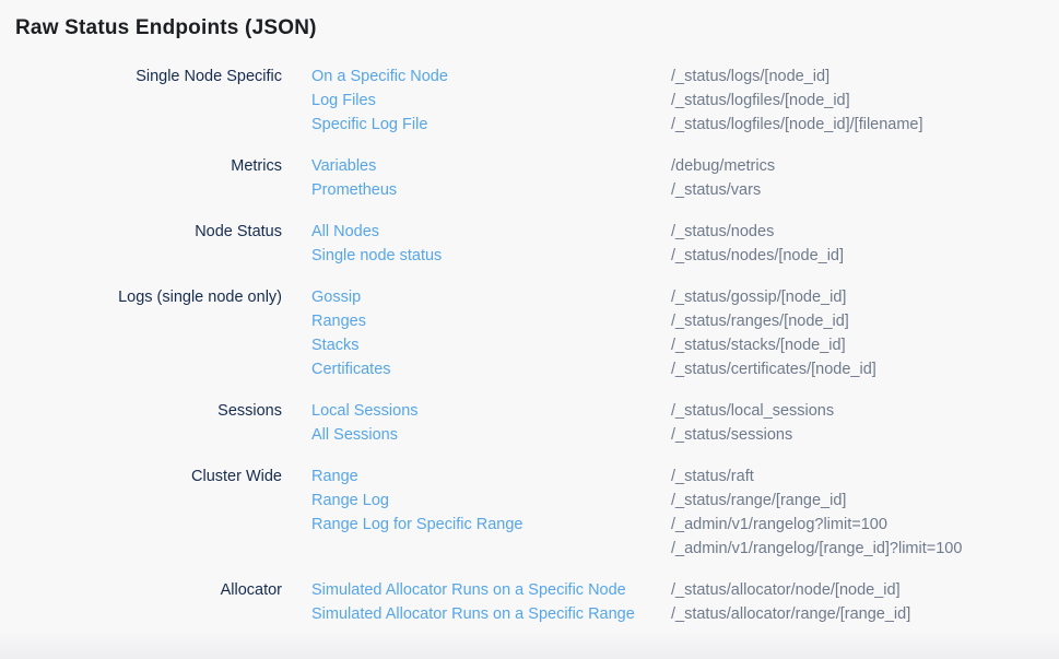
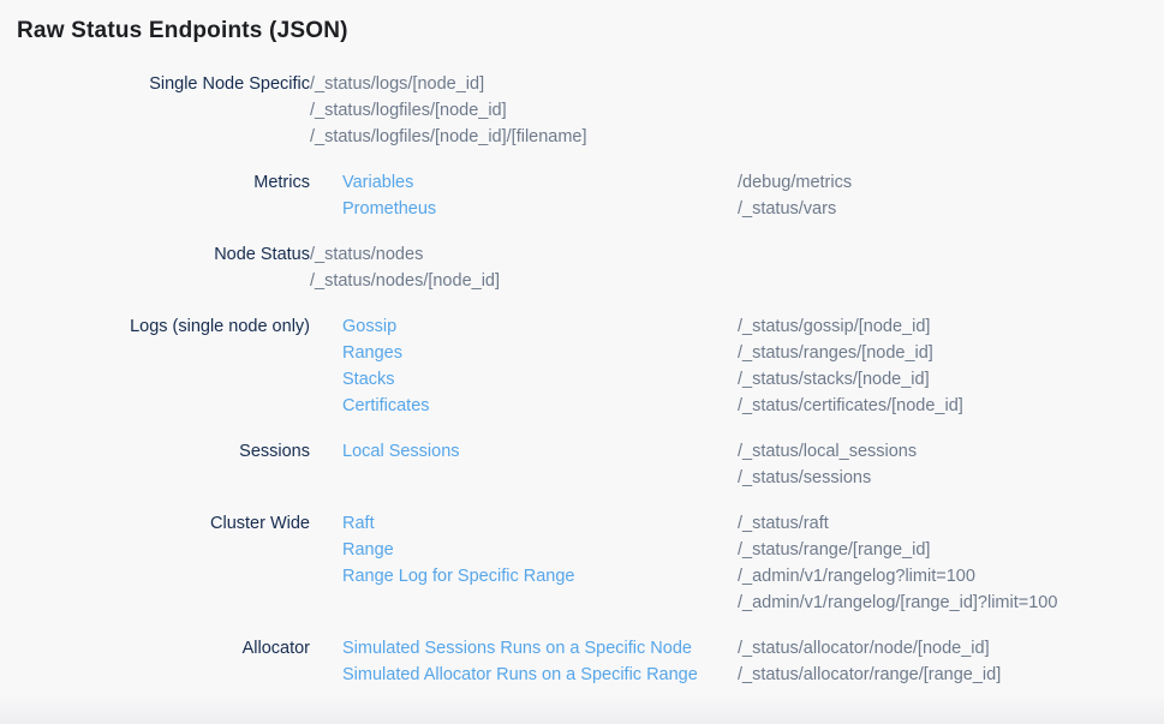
  Raw Status Endpoints (JSON)
  Single Node Specific
- On a Specific Node
- Log Files
- Specific Log File
  /_status/logs/[node_id]
  /_status/logfiles/[node_id]
  /_status/logfiles/[node_id]/[filename]
  Metrics
  Variables
  Prometheus
  /debug/metrics
  /_status/vars
  Node Status
- All Nodes
- Single node status
  /_status/nodes
  /_status/nodes/[node_id]
  Logs (single node only)
  Gossip
  Ranges
  Stacks
  Certificates
  /_status/gossip/[node_id]
  /_status/ranges/[node_id]
  /_status/stacks/[node_id]
  /_status/certificates/[node_id]
  Sessions
  Local Sessions
- All Sessions
  /_status/local_sessions
  /_status/sessions
  Cluster Wide
+ Raft
  Range
- Range Log
  Range Log for Specific Range
  /_status/raft
  /_status/range/[range_id]
  /_admin/v1/rangelog?limit=100
  /_admin/v1/rangelog/[range_id]?limit=100
  Allocator
- Simulated Allocator Runs on a Specific Node
+ Simulated Sessions Runs on a Specific Node
  Simulated Allocator Runs on a Specific Range
  /_status/allocator/node/[node_id]
  /_status/allocator/range/[range_id]
